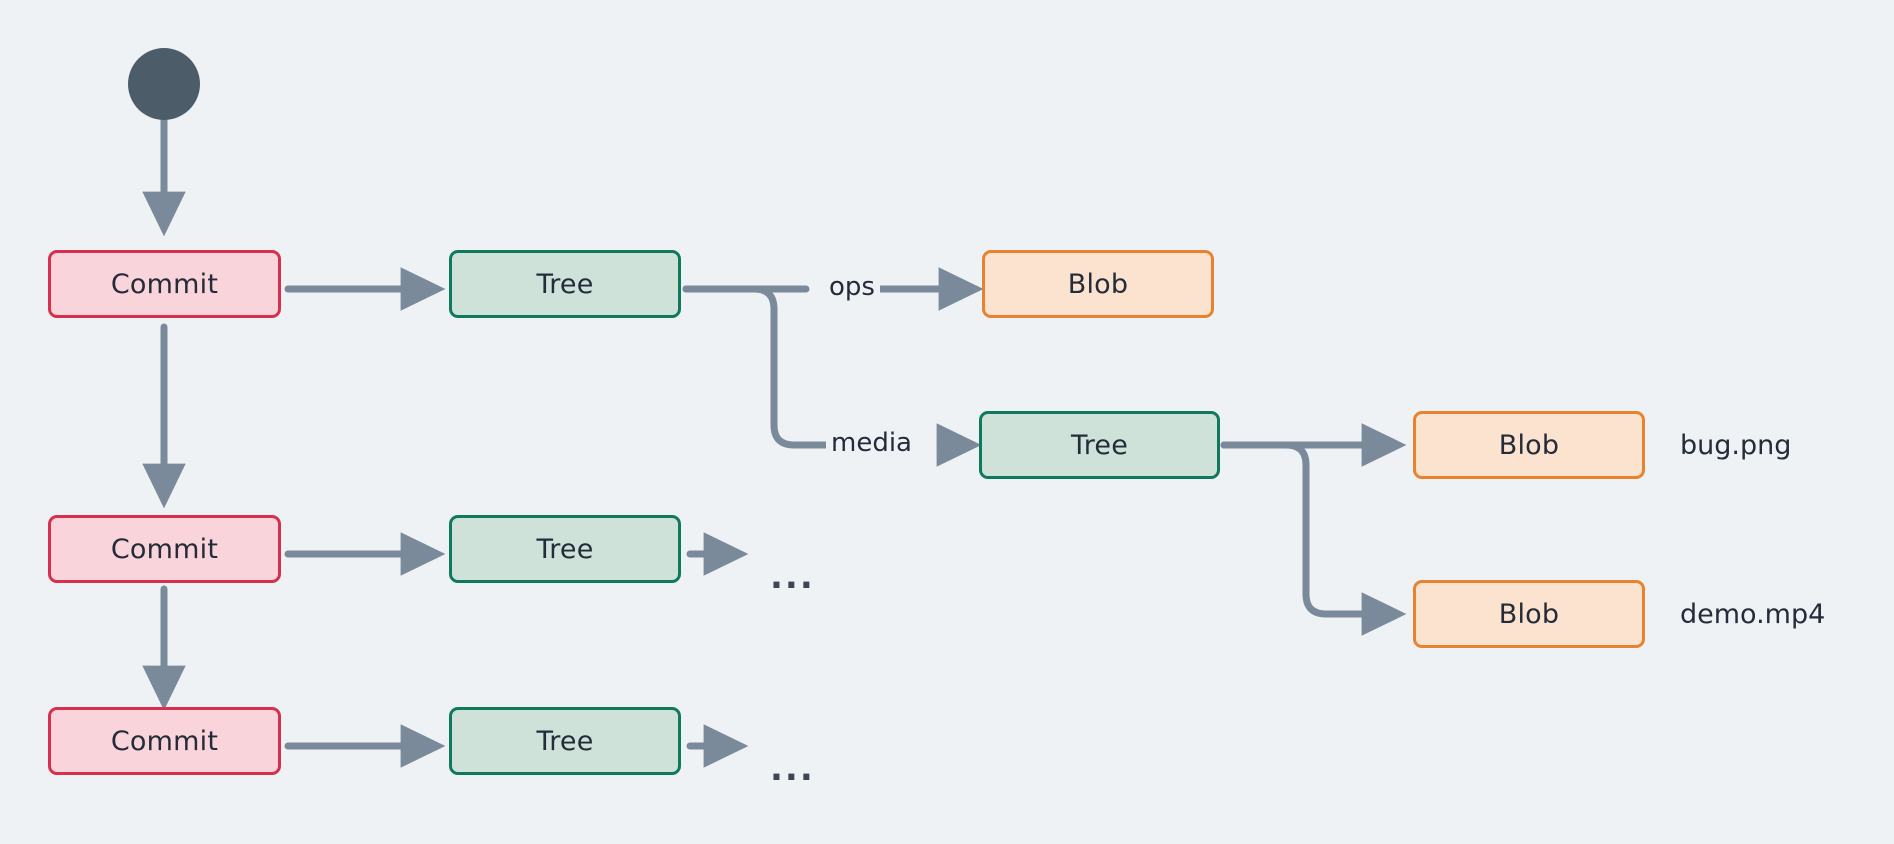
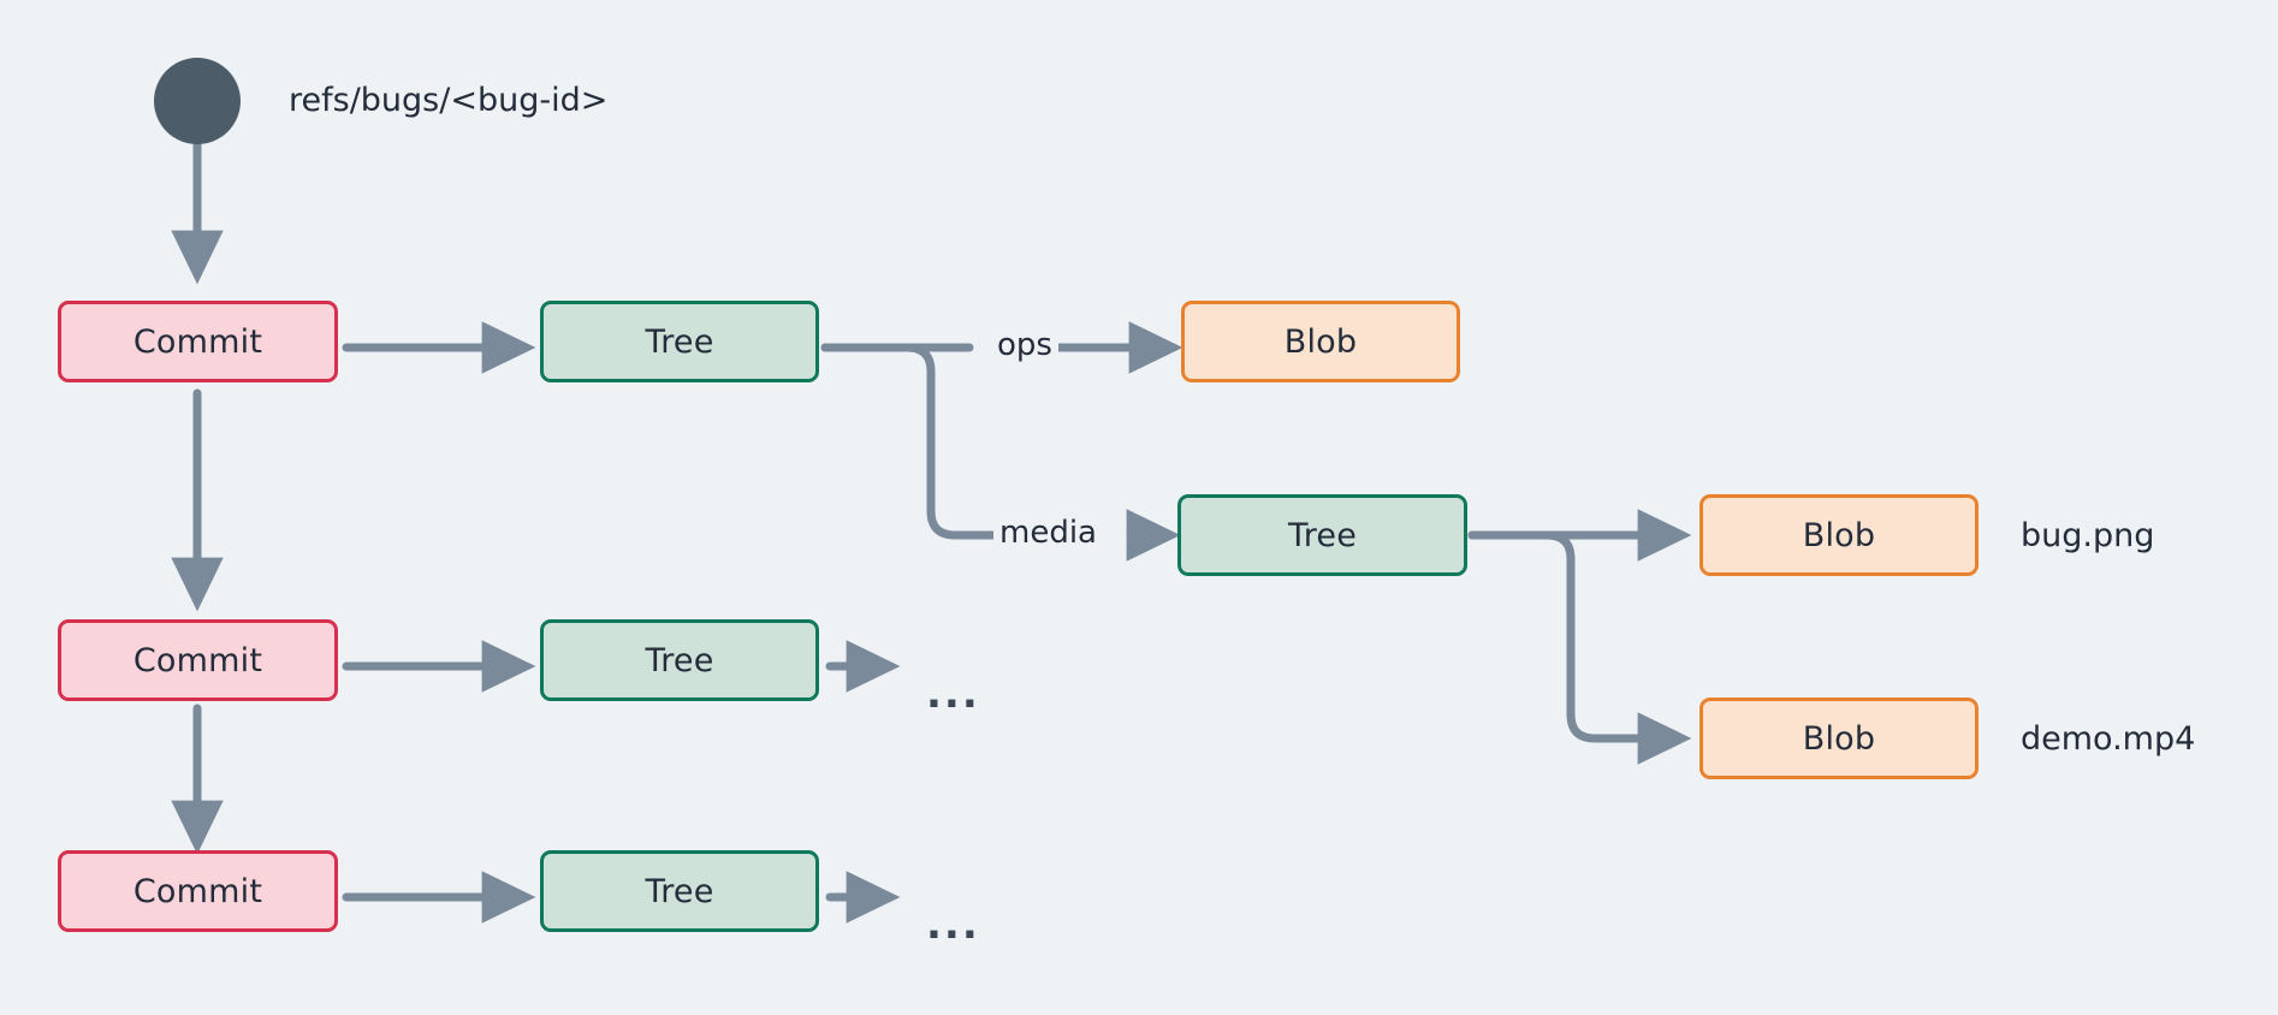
+ refs/bugs/<bug-id>
  Commit
  Commit
  Commit
  Tree
  Tree
  Tree
  Tree
  Blob
  Blob
  Blob
  ops
  media
  bug.png
  demo.mp4
  ...
  ...
